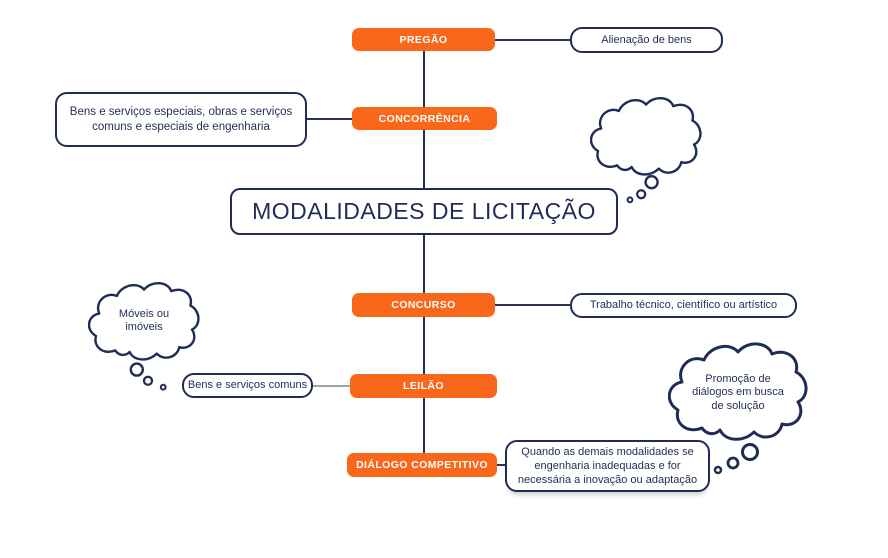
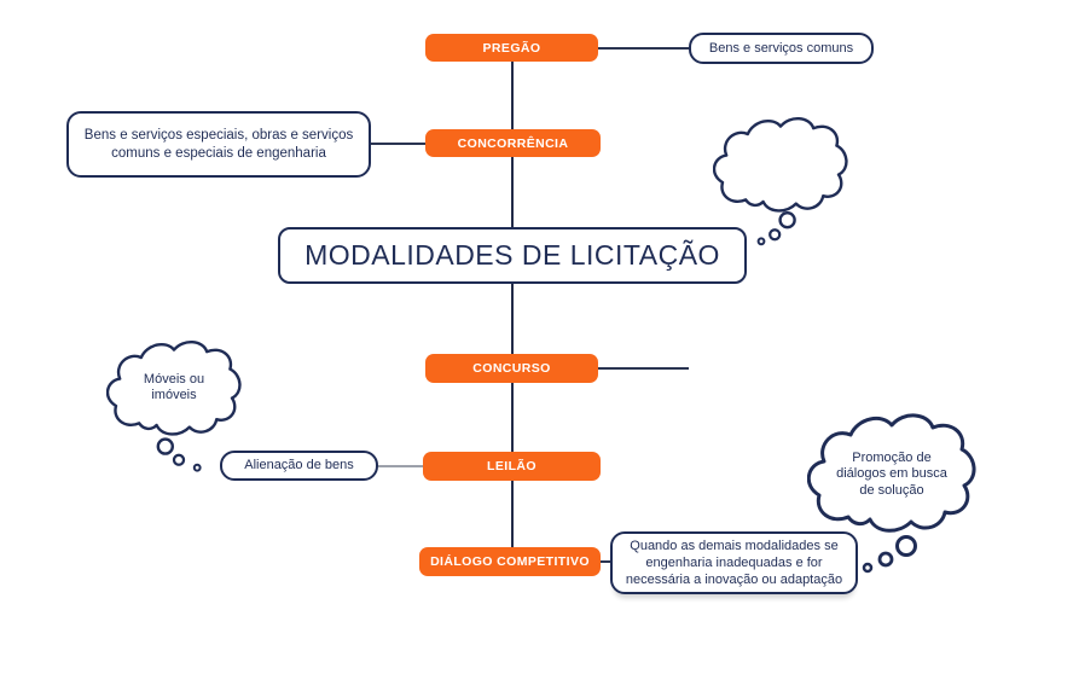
  MODALIDADES DE LICITAÇÃO
  PREGÃO
  CONCORRÊNCIA
  CONCURSO
  LEILÃO
  DIÁLOGO COMPETITIVO
- Alienação de bens
+ Bens e serviços comuns
  Bens e serviços especiais, obras e serviços comuns e especiais de engenharia
- Trabalho técnico, científico ou artístico
- Bens e serviços comuns
+ Alienação de bens
  Quando as demais modalidades se engenharia inadequadas e for necessária a inovação ou adaptação
  Móveis ou imóveis
  Promoção de diálogos em busca de solução
